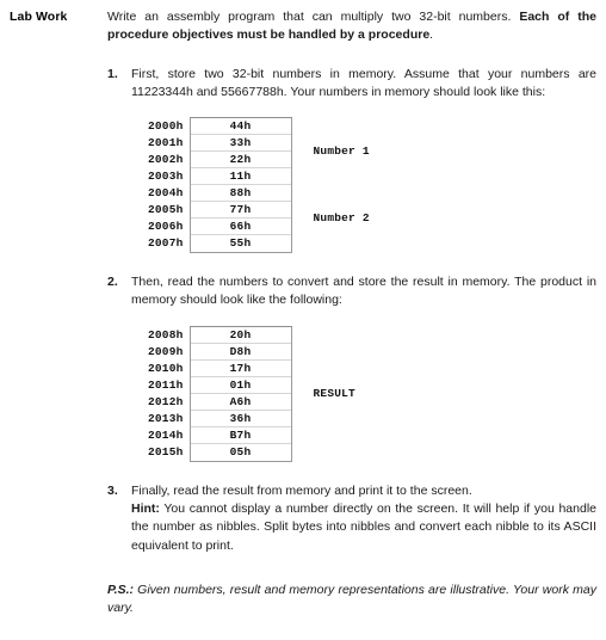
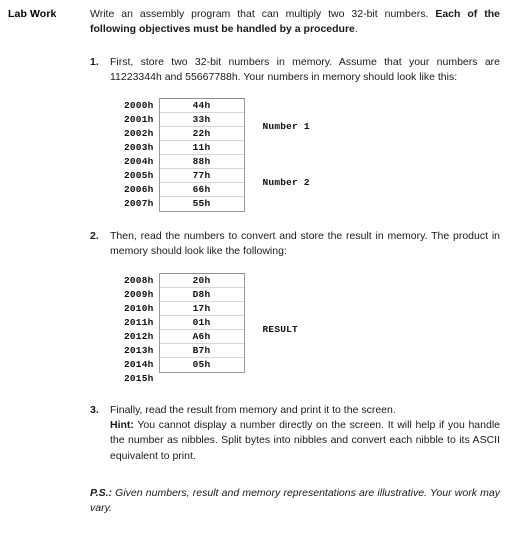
  Lab Work
- Write an assembly program that can multiply two 32-bit numbers. Each of the procedure objectives must be handled by a procedure.
+ Write an assembly program that can multiply two 32-bit numbers. Each of the following objectives must be handled by a procedure.
  1.
  First, store two 32-bit numbers in memory. Assume that your numbers are 11223344h and 55667788h. Your numbers in memory should look like this:
  2000h
  2001h
  2002h
  2003h
  2004h
  2005h
  2006h
  2007h
  44h
  33h
  22h
  11h
  88h
  77h
  66h
  55h
  Number 1
  Number 2
  2.
  Then, read the numbers to convert and store the result in memory. The product in memory should look like the following:
  2008h
  2009h
  2010h
  2011h
  2012h
  2013h
  2014h
  2015h
  20h
  D8h
  17h
  01h
  A6h
- 36h
  B7h
  05h
  RESULT
  3.
  Finally, read the result from memory and print it to the screen.
  Hint: You cannot display a number directly on the screen. It will help if you handle the number as nibbles. Split bytes into nibbles and convert each nibble to its ASCII equivalent to print.
  P.S.: Given numbers, result and memory representations are illustrative. Your work may vary.
